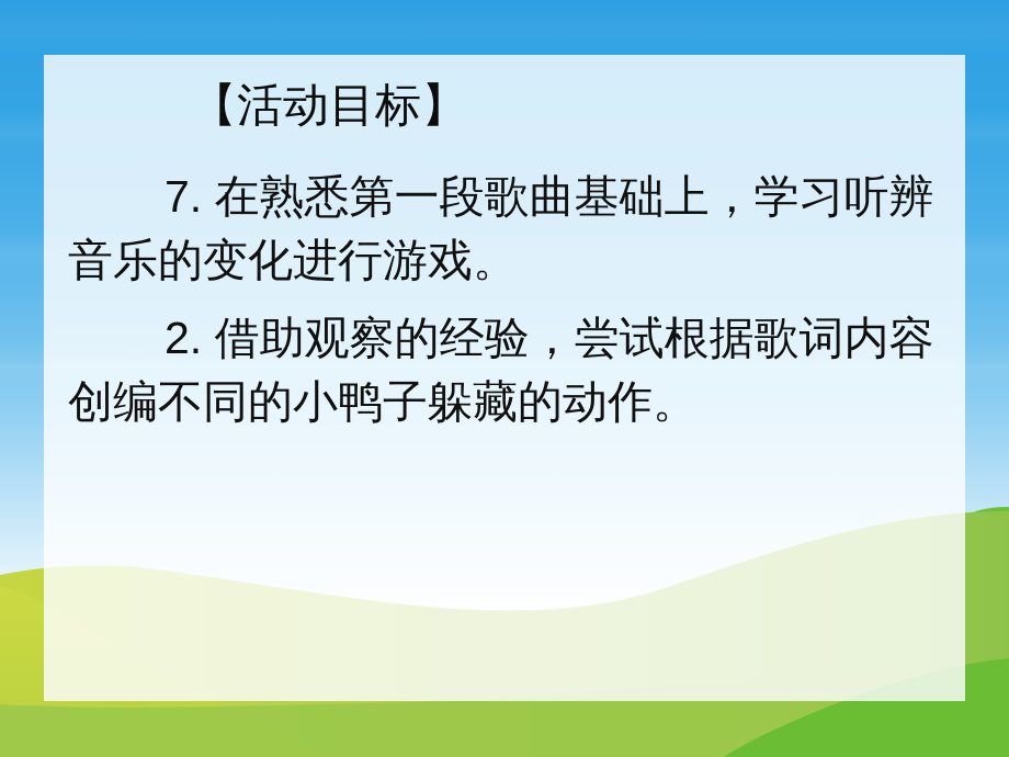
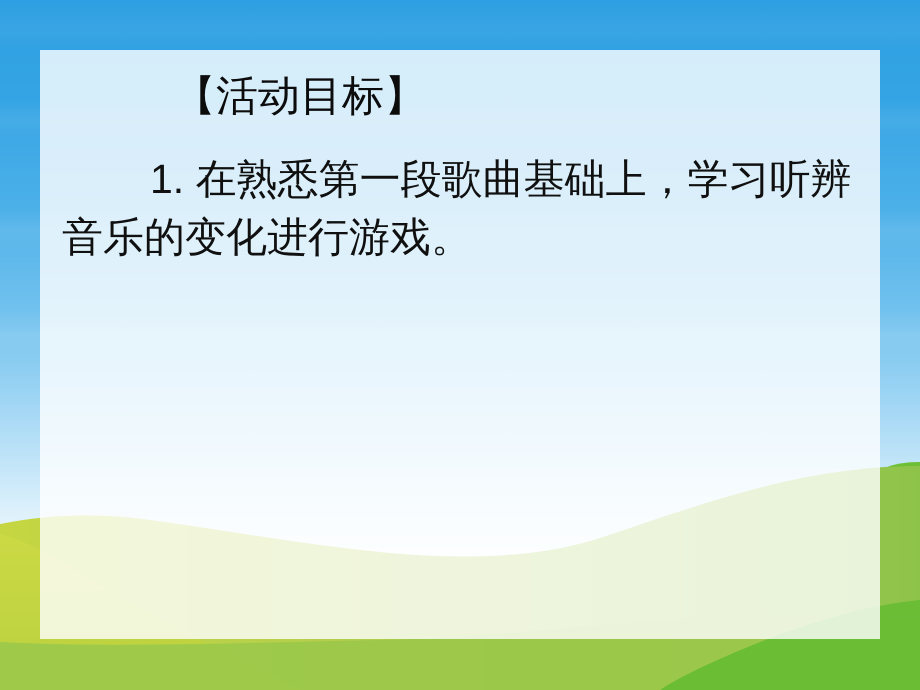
  【活动目标】
- 7. 在熟悉第一段歌曲基础上，学习听辨音乐的变化进行游戏。
+ 1. 在熟悉第一段歌曲基础上，学习听辨音乐的变化进行游戏。
- 2. 借助观察的经验，尝试根据歌词内容创编不同的小鸭子躲藏的动作。
